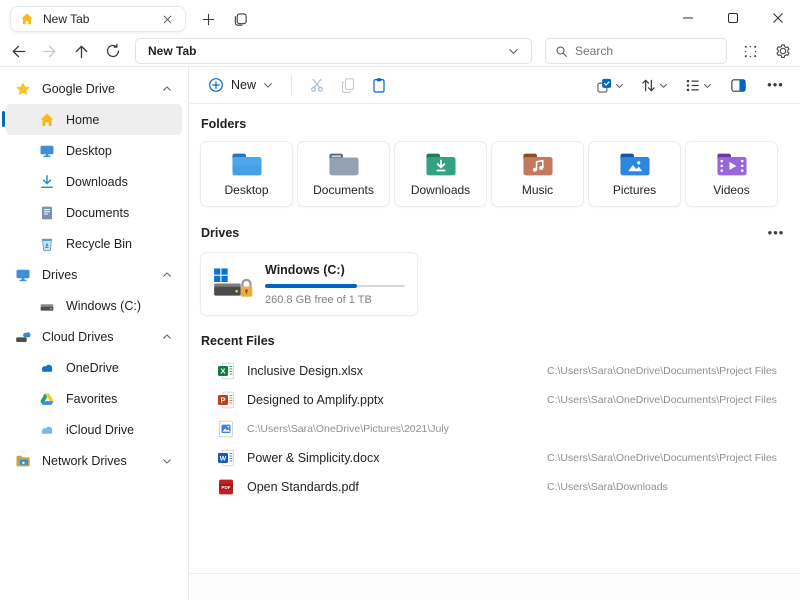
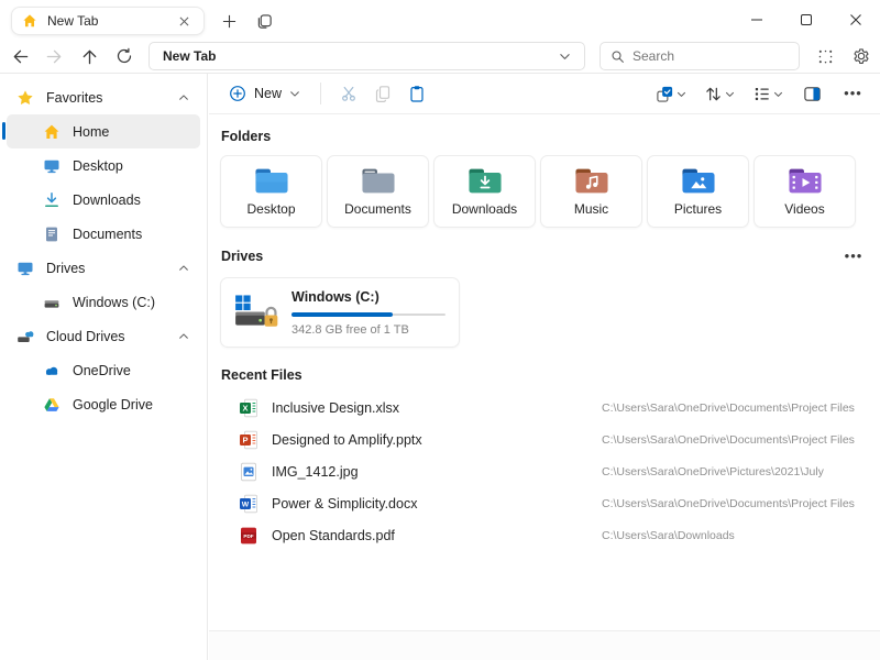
  New Tab
  New Tab
  Search
- Google Drive
+ Favorites
  Home
  Desktop
  Downloads
  Documents
- Recycle Bin
  Drives
  Windows (C:)
  Cloud Drives
  OneDrive
- Favorites
+ Google Drive
- iCloud Drive
- Network Drives
  New
  •••
  Folders
  Desktop
  Documents
  Downloads
  Music
  Pictures
  Videos
  Drives
  •••
  Windows (C:)
- 260.8 GB free of 1 TB
+ 342.8 GB free of 1 TB
  Recent Files
  X
  Inclusive Design.xlsx
  C:\Users\Sara\OneDrive\Documents\Project Files
  P
  Designed to Amplify.pptx
  C:\Users\Sara\OneDrive\Documents\Project Files
+ IMG_1412.jpg
  C:\Users\Sara\OneDrive\Pictures\2021\July
  Power & Simplicity.docx
  C:\Users\Sara\OneDrive\Documents\Project Files
  Open Standards.pdf
  C:\Users\Sara\Downloads
